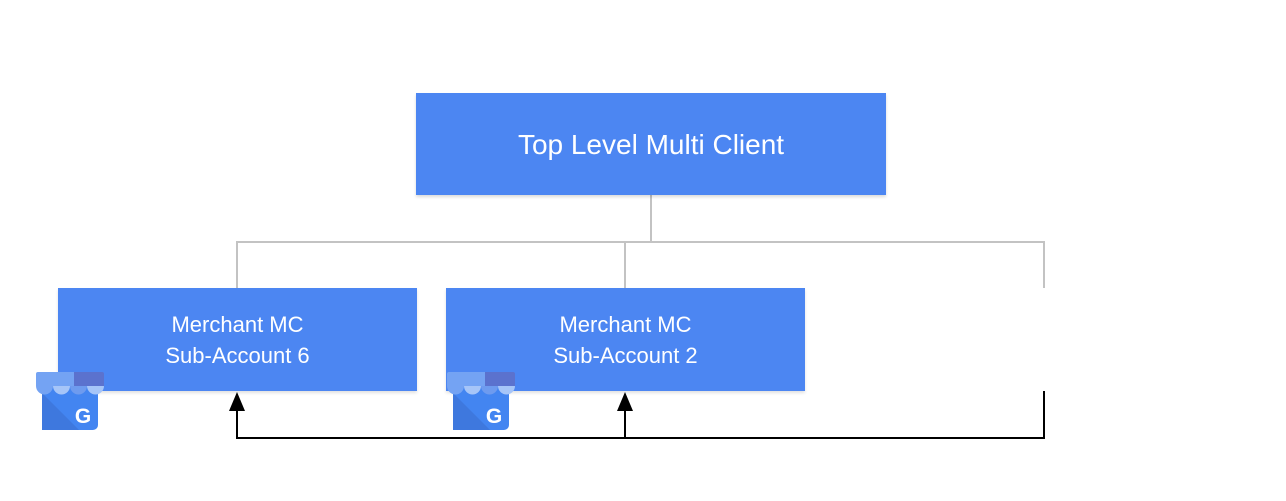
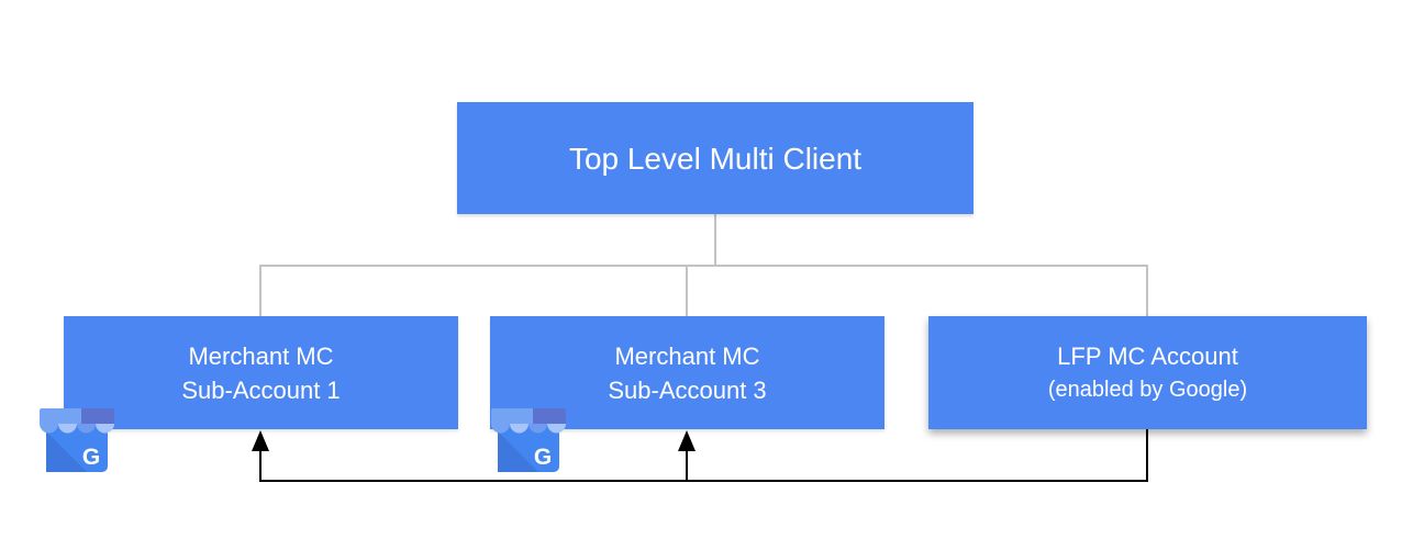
  Top Level Multi Client
  Merchant MC
- Sub-Account 6
+ Sub-Account 1
  Merchant MC
- Sub-Account 2
+ Sub-Account 3
+ LFP MC Account
+ (enabled by Google)
  G
  G
